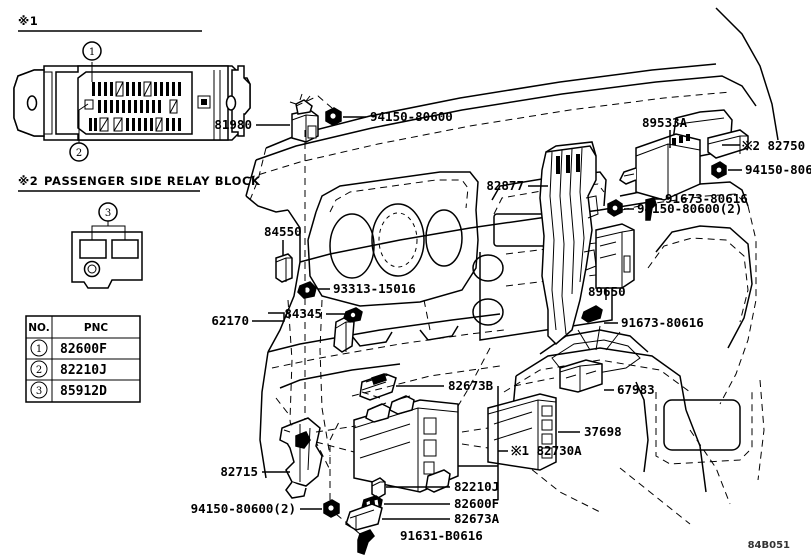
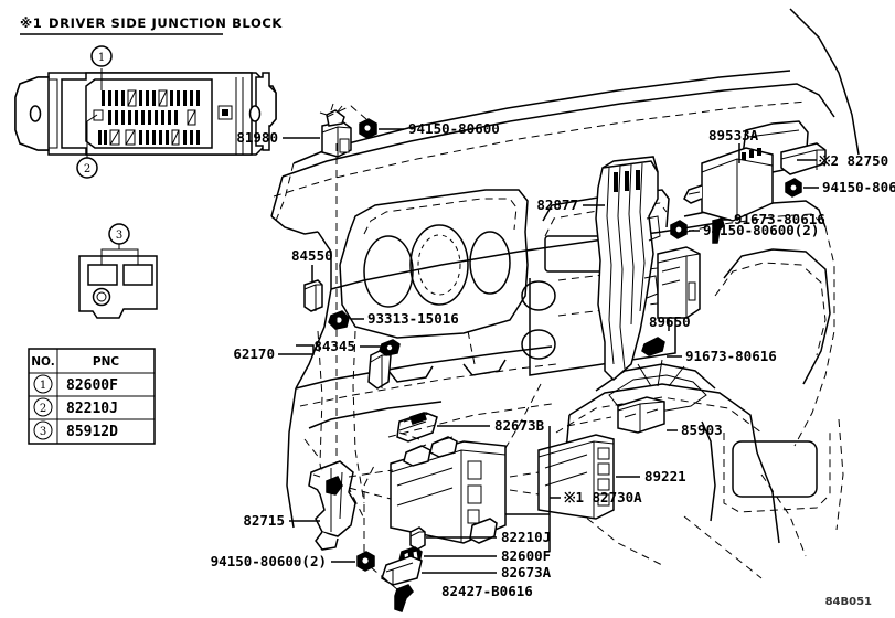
  ※1
+ DRIVER SIDE JUNCTION BLOCK
  1
  2
- ※2
- PASSENGER SIDE RELAY BLOCK
  3
  NO.
  PNC
  1
  82600F
  2
  82210J
  3
  85912D
  81980
  94150-80600
  89533A
  ※2 82750
  94150-806
  91673-80616
  94150-80600(2)
  82877
  84550
  93313-15016
  84345
  62170
  89650
  91673-80616
- 67983
+ 85903
  82673B
- 37698
+ 89221
  ※1 82730A
  82715
  82210J
  82600F
  82673A
  94150-80600(2)
- 91631-B0616
+ 82427-B0616
  84B051
